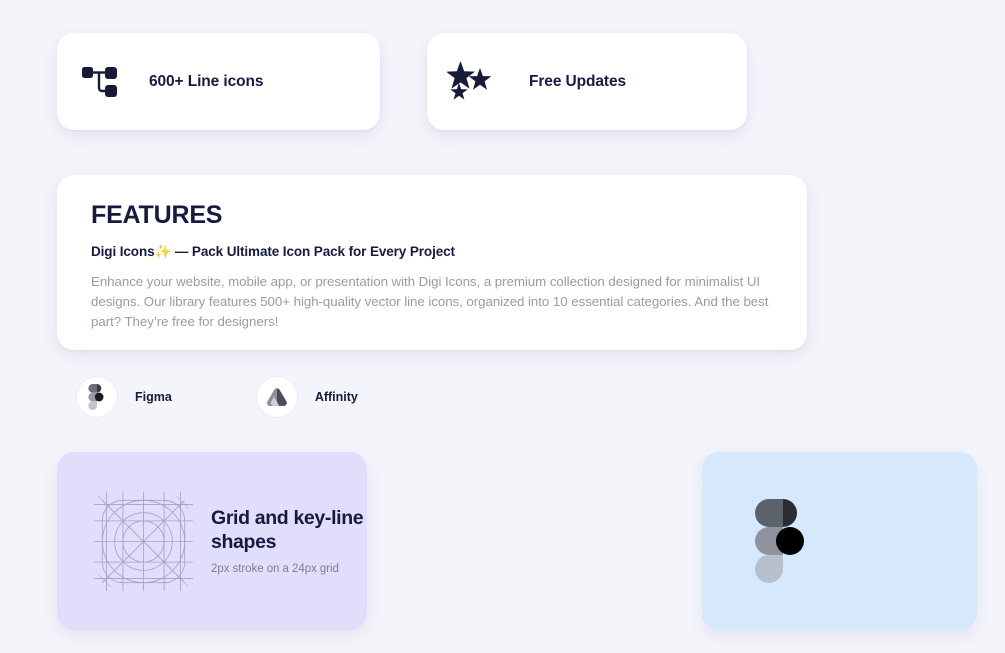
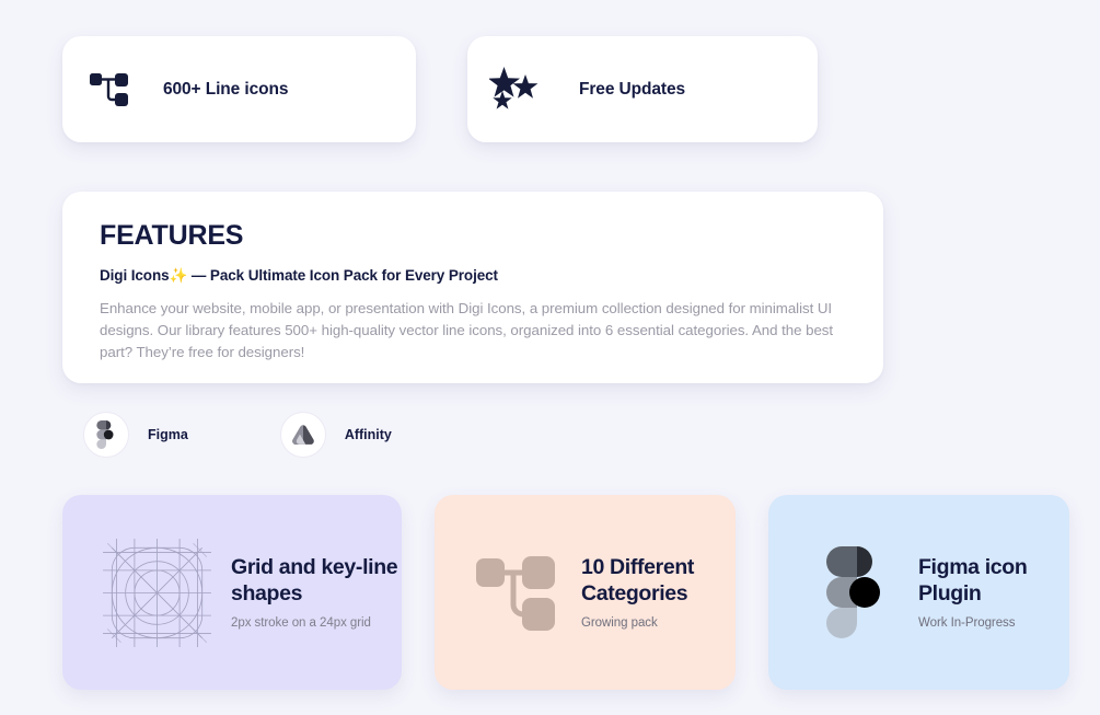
  600+ Line icons
  Free Updates
  FEATURES
  Digi Icons✨ — Pack Ultimate Icon Pack for Every Project
- Enhance your website, mobile app, or presentation with Digi Icons, a premium collection designed for minimalist UI designs. Our library features 500+ high-quality vector line icons, organized into 10 essential categories. And the best part? They’re free for designers!
+ Enhance your website, mobile app, or presentation with Digi Icons, a premium collection designed for minimalist UI designs. Our library features 500+ high-quality vector line icons, organized into 6 essential categories. And the best part? They’re free for designers!
  Figma
  Affinity
  Grid and key-line shapes
  2px stroke on a 24px grid
+ 10 Different Categories
+ Growing pack
+ Figma icon Plugin
+ Work In-Progress
